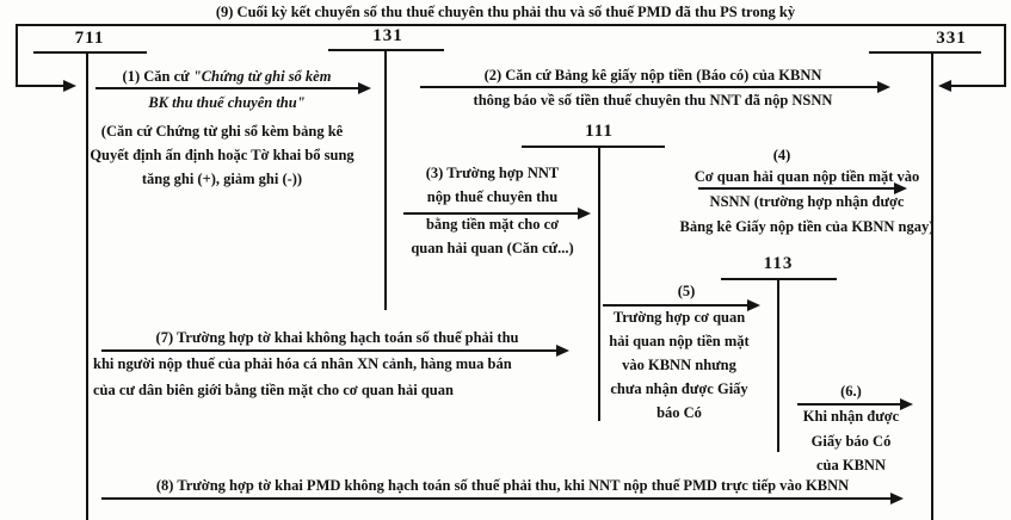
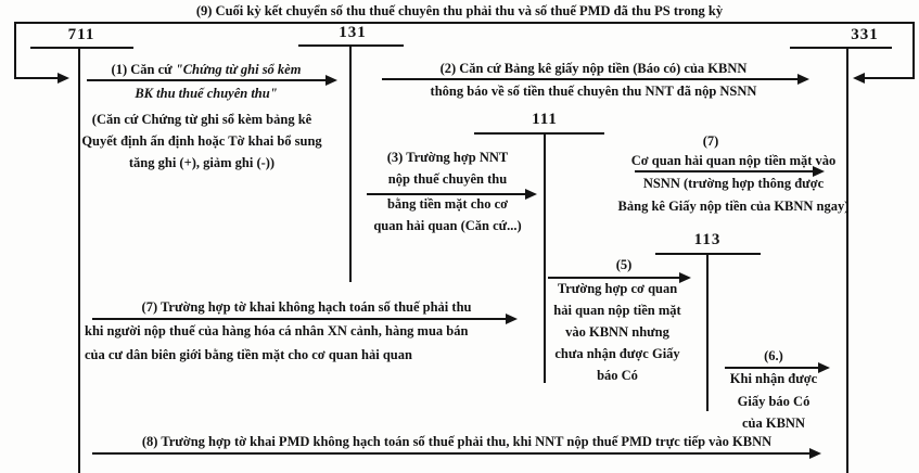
  (9) Cuối kỳ kết chuyển số thu thuế chuyên thu phải thu và số thuế PMD đã thu PS trong kỳ
  711
  131
  111
  113
  331
  (1) Căn cứ "Chứng từ ghi sổ kèm
  BK thu thuế chuyên thu"
  (Căn cứ Chứng từ ghi sổ kèm bảng kê
  Quyết định ấn định hoặc Tờ khai bổ sung
  tăng ghi (+), giảm ghi (-))
  (2) Căn cứ Bảng kê giấy nộp tiền (Báo có) của KBNN
  thông báo về số tiền thuế chuyên thu NNT đã nộp NSNN
  (3) Trường hợp NNT
  nộp thuế chuyên thu
  bằng tiền mặt cho cơ
  quan hải quan (Căn cứ...)
- (4)
+ (7)
  Cơ quan hải quan nộp tiền mặt vào
- NSNN (trường hợp nhận được
+ NSNN (trường hợp thông được
  Bảng kê Giấy nộp tiền của KBNN ngay)
  (5)
  Trường hợp cơ quan
  hải quan nộp tiền mặt
  vào KBNN nhưng
  chưa nhận được Giấy
  báo Có
  (6.)
  Khi nhận được
  Giấy báo Có
  của KBNN
  (7) Trường hợp tờ khai không hạch toán số thuế phải thu
- khi người nộp thuế của phải hóa cá nhân XN cảnh, hàng mua bán
+ khi người nộp thuế của hàng hóa cá nhân XN cảnh, hàng mua bán
  của cư dân biên giới bằng tiền mặt cho cơ quan hải quan
  (8) Trường hợp tờ khai PMD không hạch toán số thuế phải thu, khi NNT nộp thuế PMD trực tiếp vào KBNN
